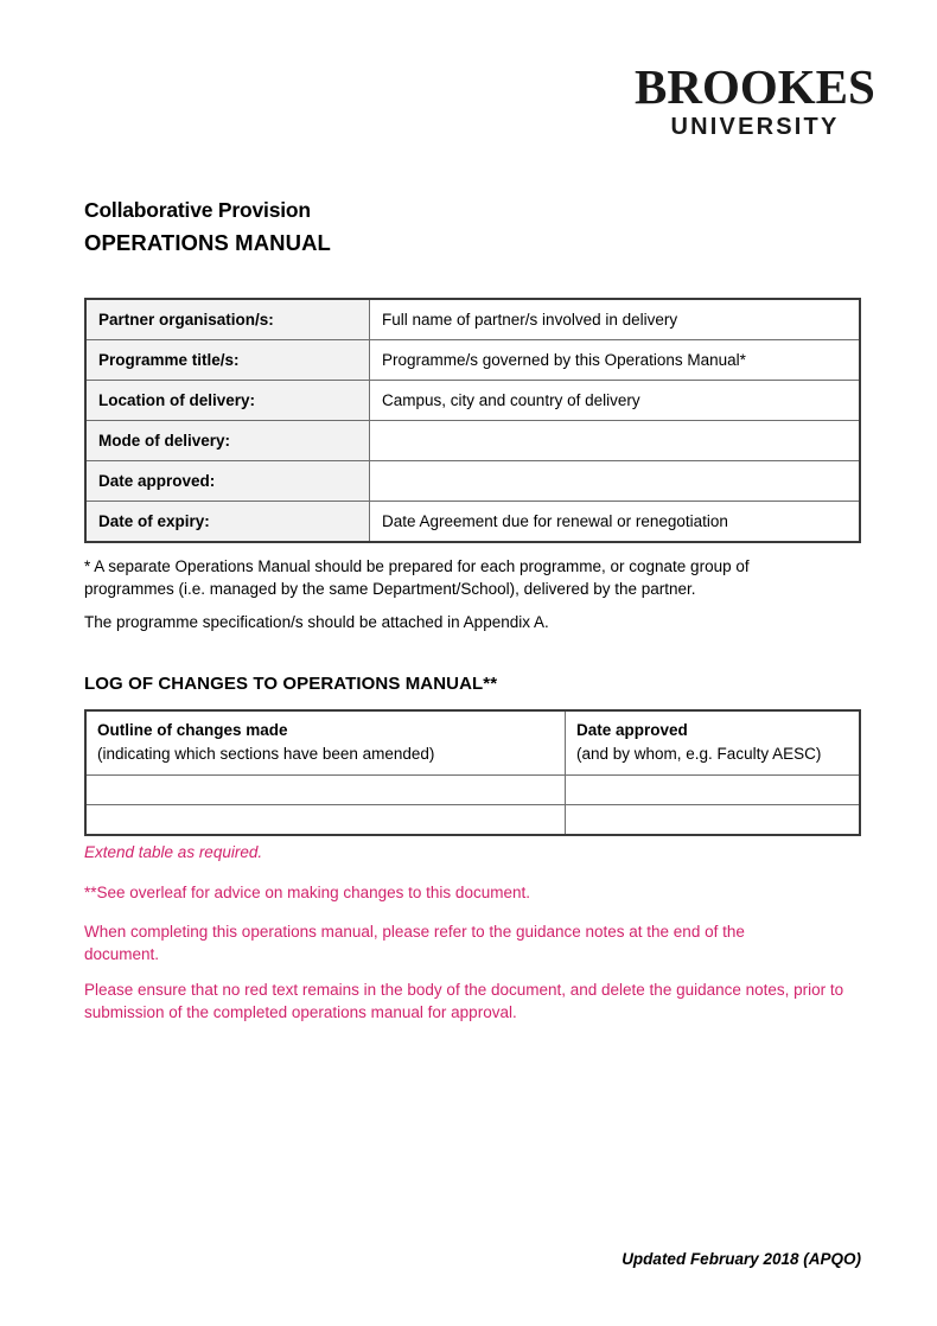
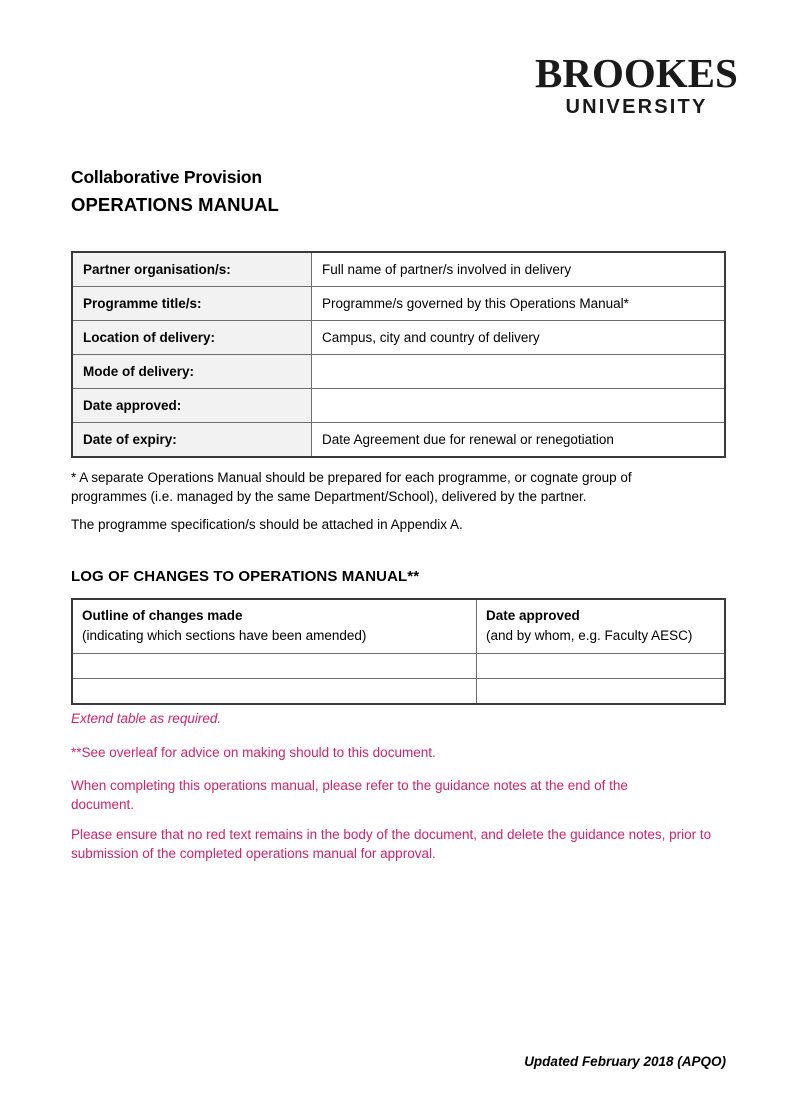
  BROOKES
  UNIVERSITY
  Collaborative Provision
  OPERATIONS MANUAL
  Partner organisation/s:	Full name of partner/s involved in delivery
  Programme title/s:	Programme/s governed by this Operations Manual*
  Location of delivery:	Campus, city and country of delivery
  Mode of delivery:
  Date approved:
  Date of expiry:	Date Agreement due for renewal or renegotiation
  * A separate Operations Manual should be prepared for each programme, or cognate group of programmes (i.e. managed by the same Department/School), delivered by the partner.
  The programme specification/s should be attached in Appendix A.
  LOG OF CHANGES TO OPERATIONS MANUAL**
  Outline of changes made (indicating which sections have been amended)	Date approved (and by whom, e.g. Faculty AESC)
  Extend table as required.
- **See overleaf for advice on making changes to this document.
+ **See overleaf for advice on making should to this document.
  When completing this operations manual, please refer to the guidance notes at the end of the document.
  Please ensure that no red text remains in the body of the document, and delete the guidance notes, prior to submission of the completed operations manual for approval.
  Updated February 2018 (APQO)
